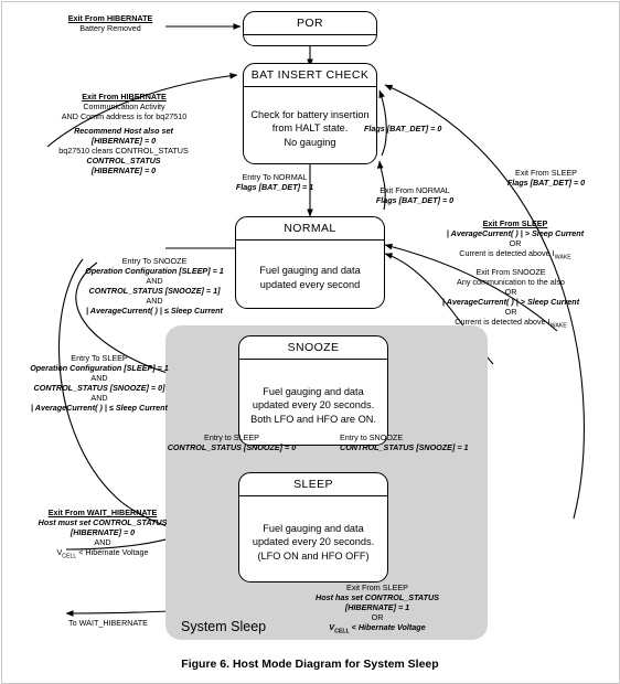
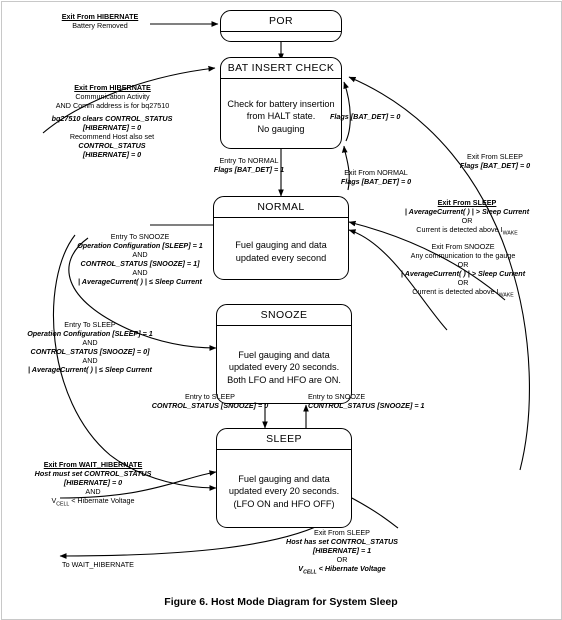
- System Sleep
  POR
  BAT INSERT CHECK
  Check for battery insertion
  from HALT state.
  No gauging
  NORMAL
  Fuel gauging and data
  updated every second
  SNOOZE
  Fuel gauging and data
  updated every 20 seconds.
  Both LFO and HFO are ON.
  SLEEP
  Fuel gauging and data
  updated every 20 seconds.
  (LFO ON and HFO OFF)
  Exit From HIBERNATE
  Battery Removed
  Exit From HIBERNATE
  Communication Activity
  AND Comm address is for bq27510
- Recommend Host also set
+ bq27510 clears CONTROL_STATUS
  [HIBERNATE] = 0
- bq27510 clears CONTROL_STATUS
+ Recommend Host also set
  CONTROL_STATUS
  [HIBERNATE] = 0
  Entry To NORMAL
  Flags [BAT_DET] = 1
  Flags [BAT_DET] = 0
  Exit From NORMAL
  Flags [BAT_DET] = 0
  Exit From SLEEP
  Flags [BAT_DET] = 0
  Exit From SLEEP
  | AverageCurrent( ) | > Sleep Current
  OR
  Current is detected above I
  Exit From SNOOZE
- Any communication to the also
+ Any communication to the gauge
  OR
  | AverageCurrent( ) | > Sleep Current
  OR
  Current is detected above I
  Entry To SNOOZE
  Operation Configuration [SLEEP] = 1
  AND
  CONTROL_STATUS [SNOOZE] = 1]
  AND
  | AverageCurrent( ) | ≤ Sleep Current
  Entry To SLEEP
  Operation Configuration [SLEEP] = 1
  AND
  CONTROL_STATUS [SNOOZE] = 0]
  AND
  | AverageCurrent( ) | ≤ Sleep Current
  Entry to SLEEP
  CONTROL_STATUS [SNOOZE] = 0
  Entry to SNOOZE
  CONTROL_STATUS [SNOOZE] = 1
  Exit From WAIT_HIBERNATE
  Host must set CONTROL_STATUS
  [HIBERNATE] = 0
  AND
  V < Hibernate Voltage
  To WAIT_HIBERNATE
  Exit From SLEEP
  Host has set CONTROL_STATUS
  [HIBERNATE] = 1
  OR
  V < Hibernate Voltage
  Figure 6. Host Mode Diagram for System Sleep
